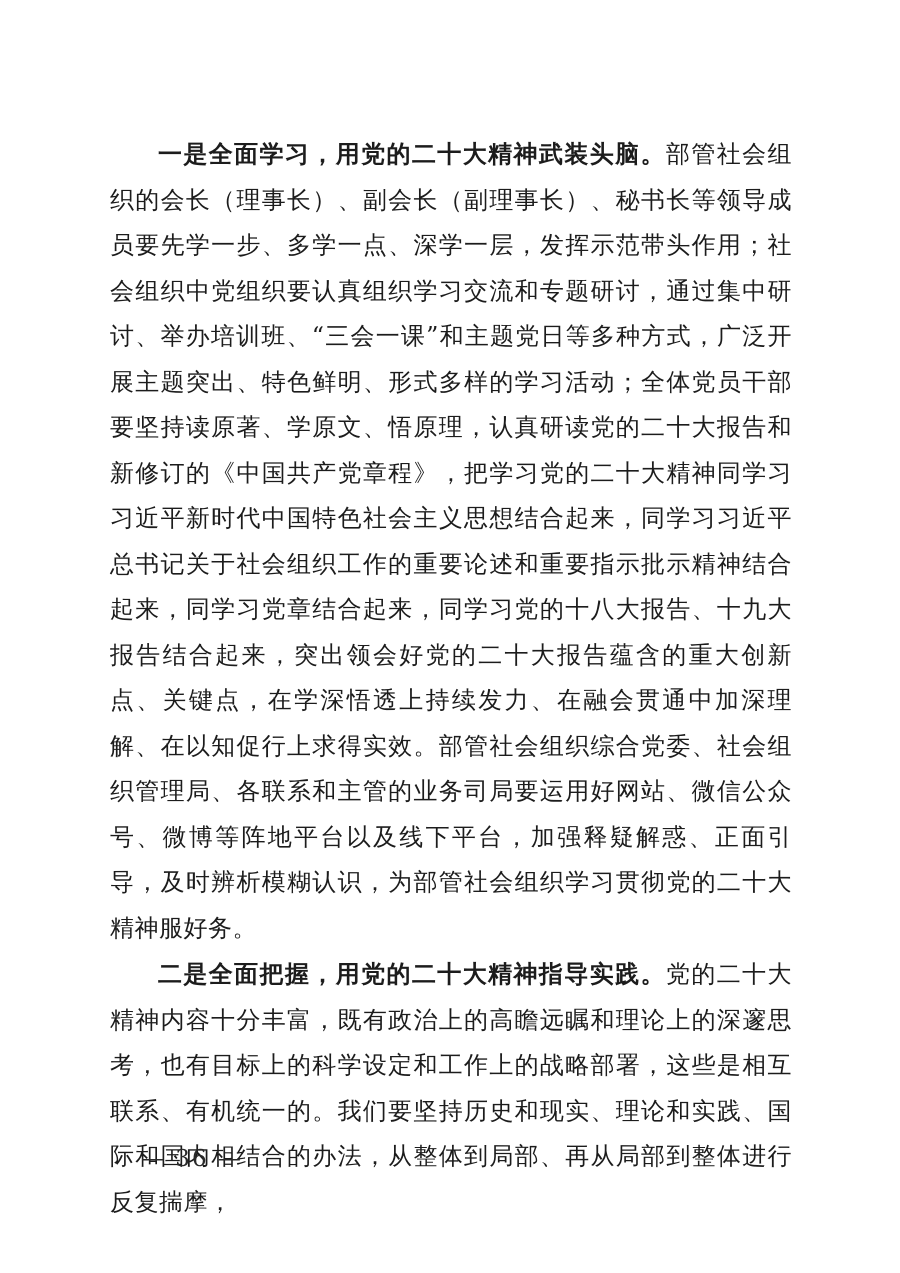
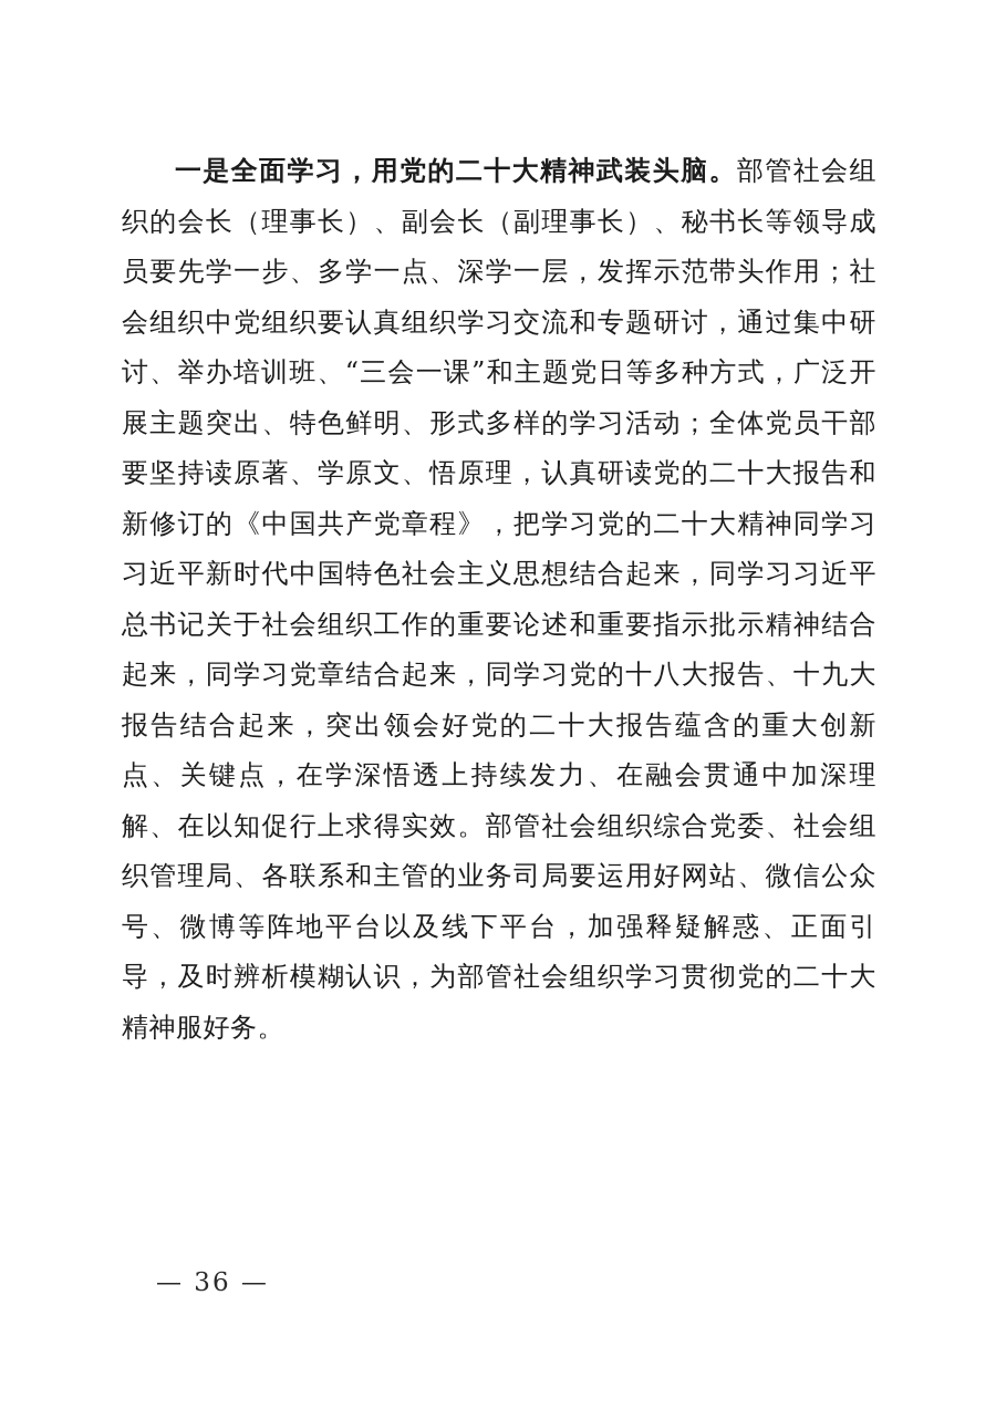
  一是全面学习，用党的二十大精神武装头脑。部管社会组织的会长（理事长）、副会长（副理事长）、秘书长等领导成员要先学一步、多学一点、深学一层，发挥示范带头作用；社会组织中党组织要认真组织学习交流和专题研讨，通过集中研讨、举办培训班、“三会一课”和主题党日等多种方式，广泛开展主题突出、特色鲜明、形式多样的学习活动；全体党员干部要坚持读原著、学原文、悟原理，认真研读党的二十大报告和新修订的《中国共产党章程》，把学习党的二十大精神同学习习近平新时代中国特色社会主义思想结合起来，同学习习近平总书记关于社会组织工作的重要论述和重要指示批示精神结合起来，同学习党章结合起来，同学习党的十八大报告、十九大报告结合起来，突出领会好党的二十大报告蕴含的重大创新点、关键点，在学深悟透上持续发力、在融会贯通中加深理解、在以知促行上求得实效。部管社会组织综合党委、社会组织管理局、各联系和主管的业务司局要运用好网站、微信公众号、微博等阵地平台以及线下平台，加强释疑解惑、正面引导，及时辨析模糊认识，为部管社会组织学习贯彻党的二十大精神服好务。
- 二是全面把握，用党的二十大精神指导实践。党的二十大精神内容十分丰富，既有政治上的高瞻远瞩和理论上的深邃思考，也有目标上的科学设定和工作上的战略部署，这些是相互联系、有机统一的。我们要坚持历史和现实、理论和实践、国际和国内相结合的办法，从整体到局部、再从局部到整体进行反复揣摩，
  — 36 —
